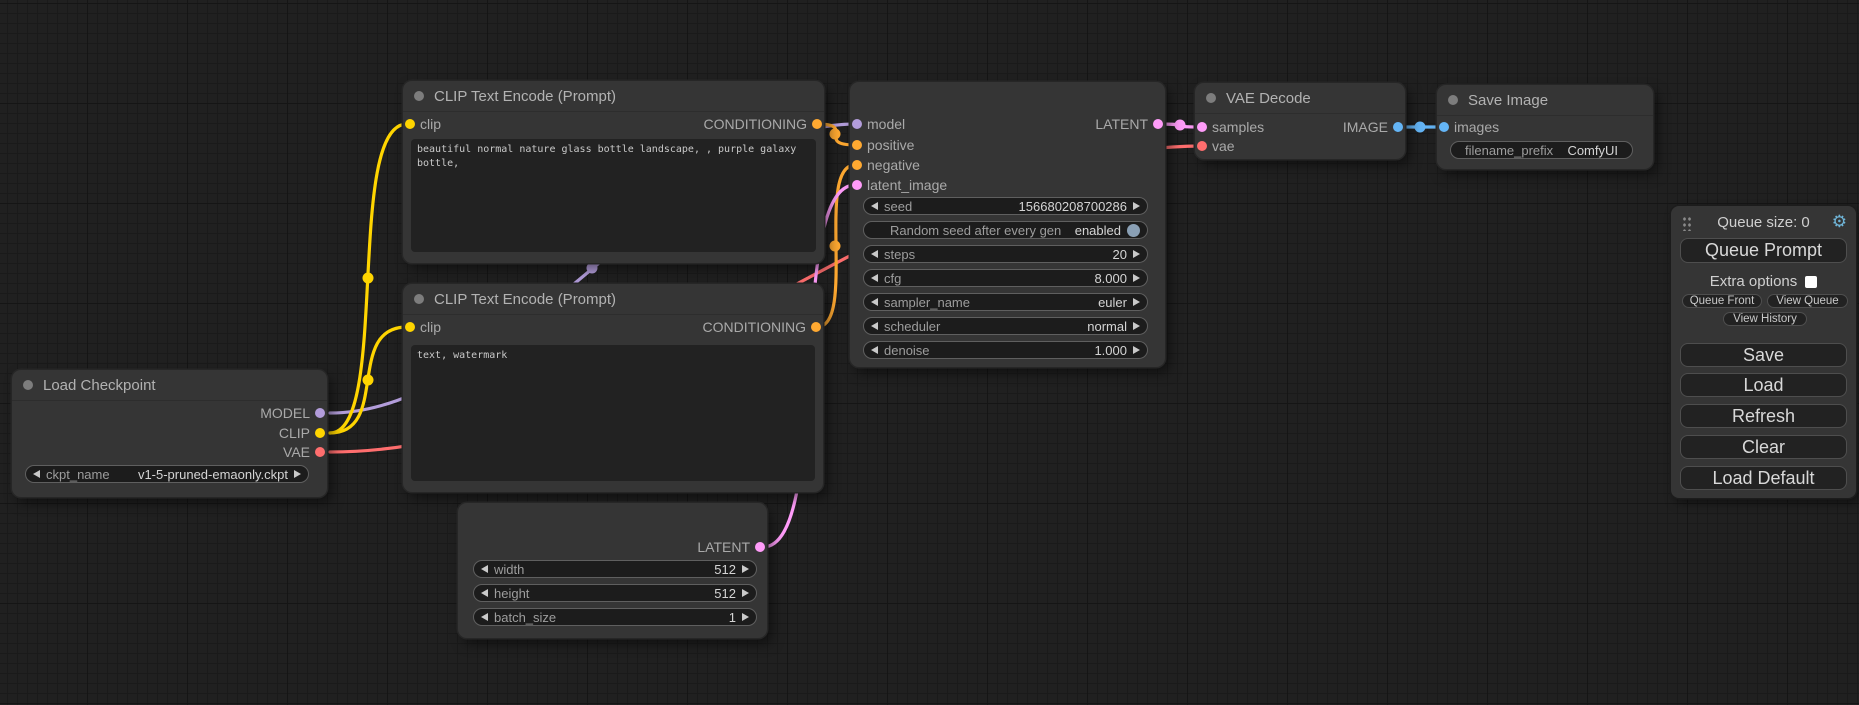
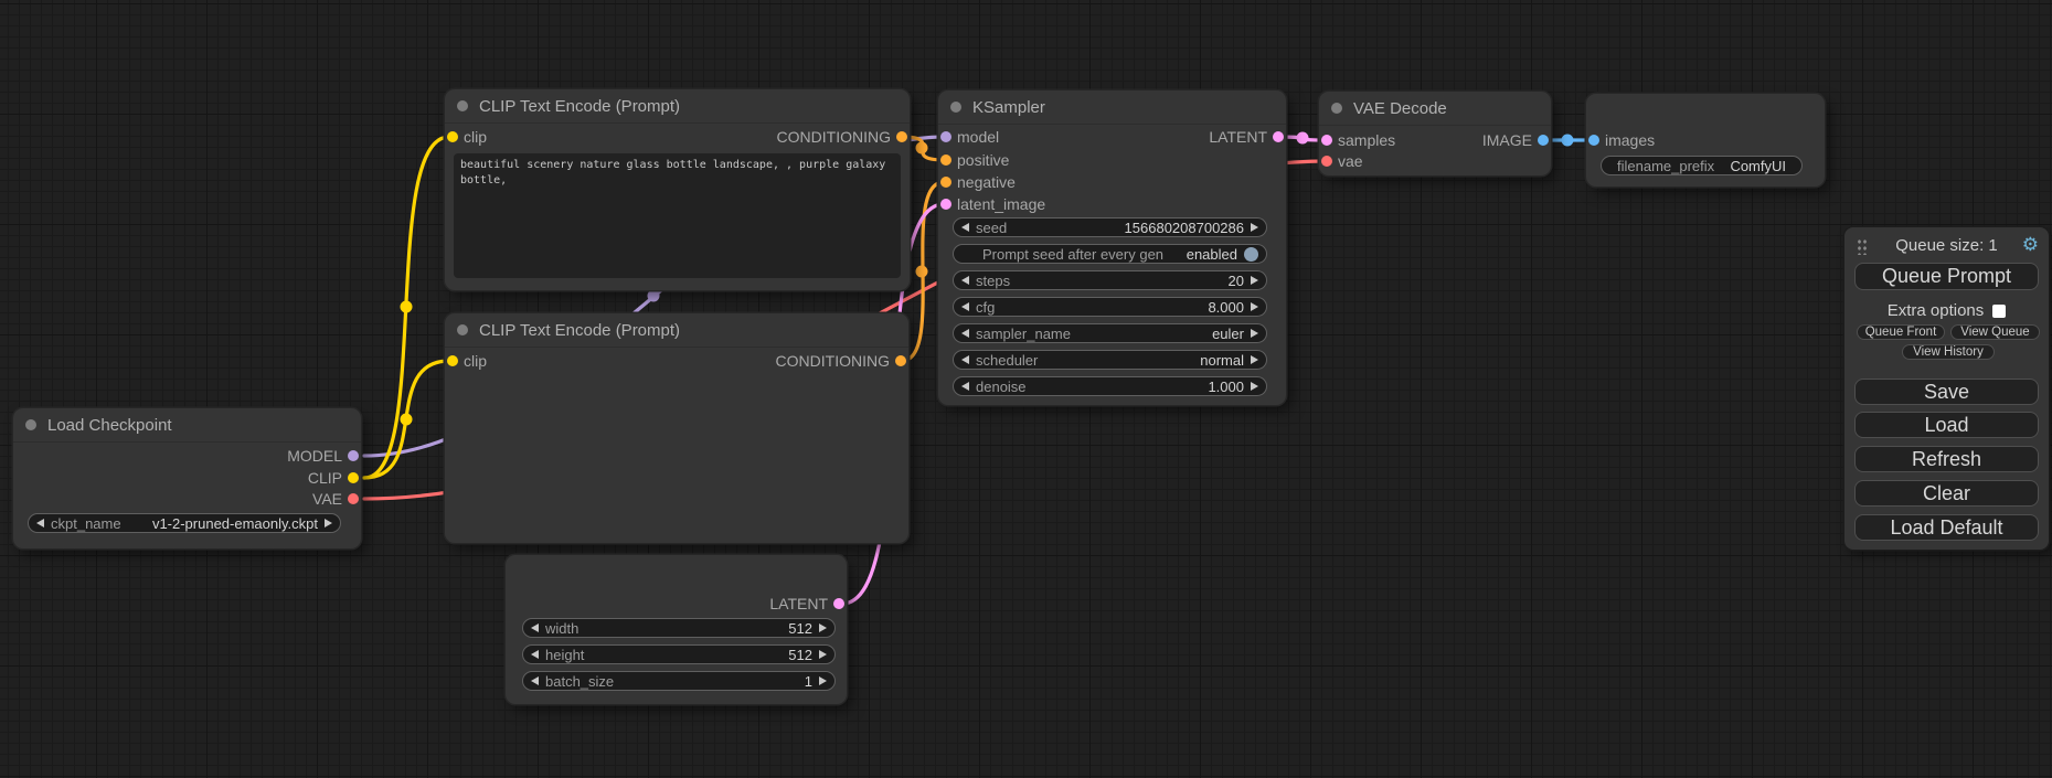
  Load Checkpoint
  MODEL
  CLIP
  VAE
  ckpt_name
- v1-5-pruned-emaonly.ckpt
+ v1-2-pruned-emaonly.ckpt
  CLIP Text Encode (Prompt)
  clip
  CONDITIONING
- beautiful normal nature glass bottle landscape, , purple galaxy bottle,
+ beautiful scenery nature glass bottle landscape, , purple galaxy bottle,
  CLIP Text Encode (Prompt)
  clip
  CONDITIONING
- text, watermark
  LATENT
  width
  512
  height
  512
  batch_size
  1
+ KSampler
  model
  LATENT
  positive
  negative
  latent_image
  seed
  156680208700286
- Random seed after every gen
+ Prompt seed after every gen
  enabled
  steps
  20
  cfg
  8.000
  sampler_name
  euler
  scheduler
  normal
  denoise
  1.000
  VAE Decode
  samples
  IMAGE
  vae
- Save Image
  images
  filename_prefix
  ComfyUI
- Queue size: 0
+ Queue size: 1
  ⚙
  Queue Prompt
  Extra options
  Queue Front
  View Queue
  View History
  Save
  Load
  Refresh
  Clear
  Load Default
